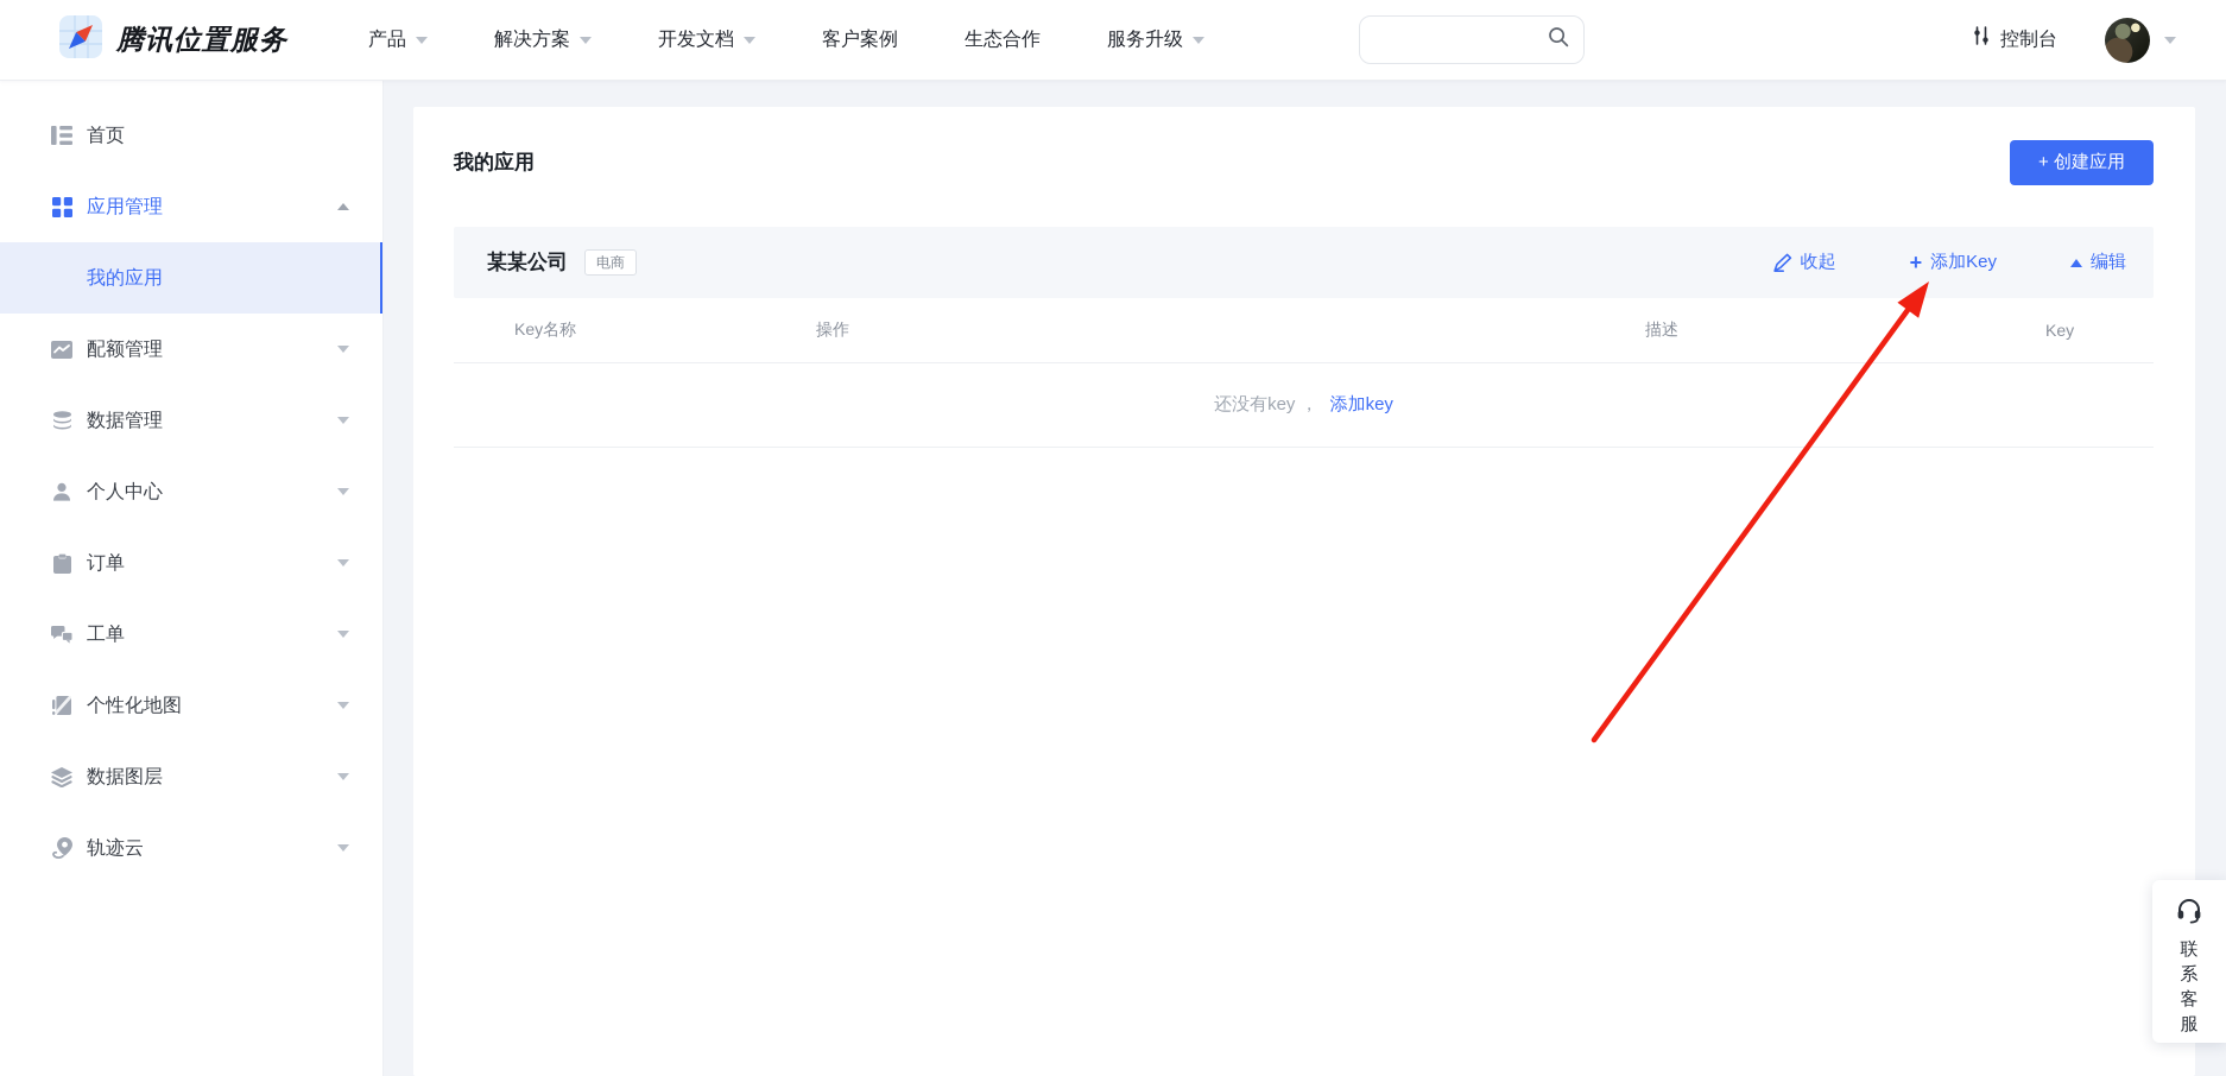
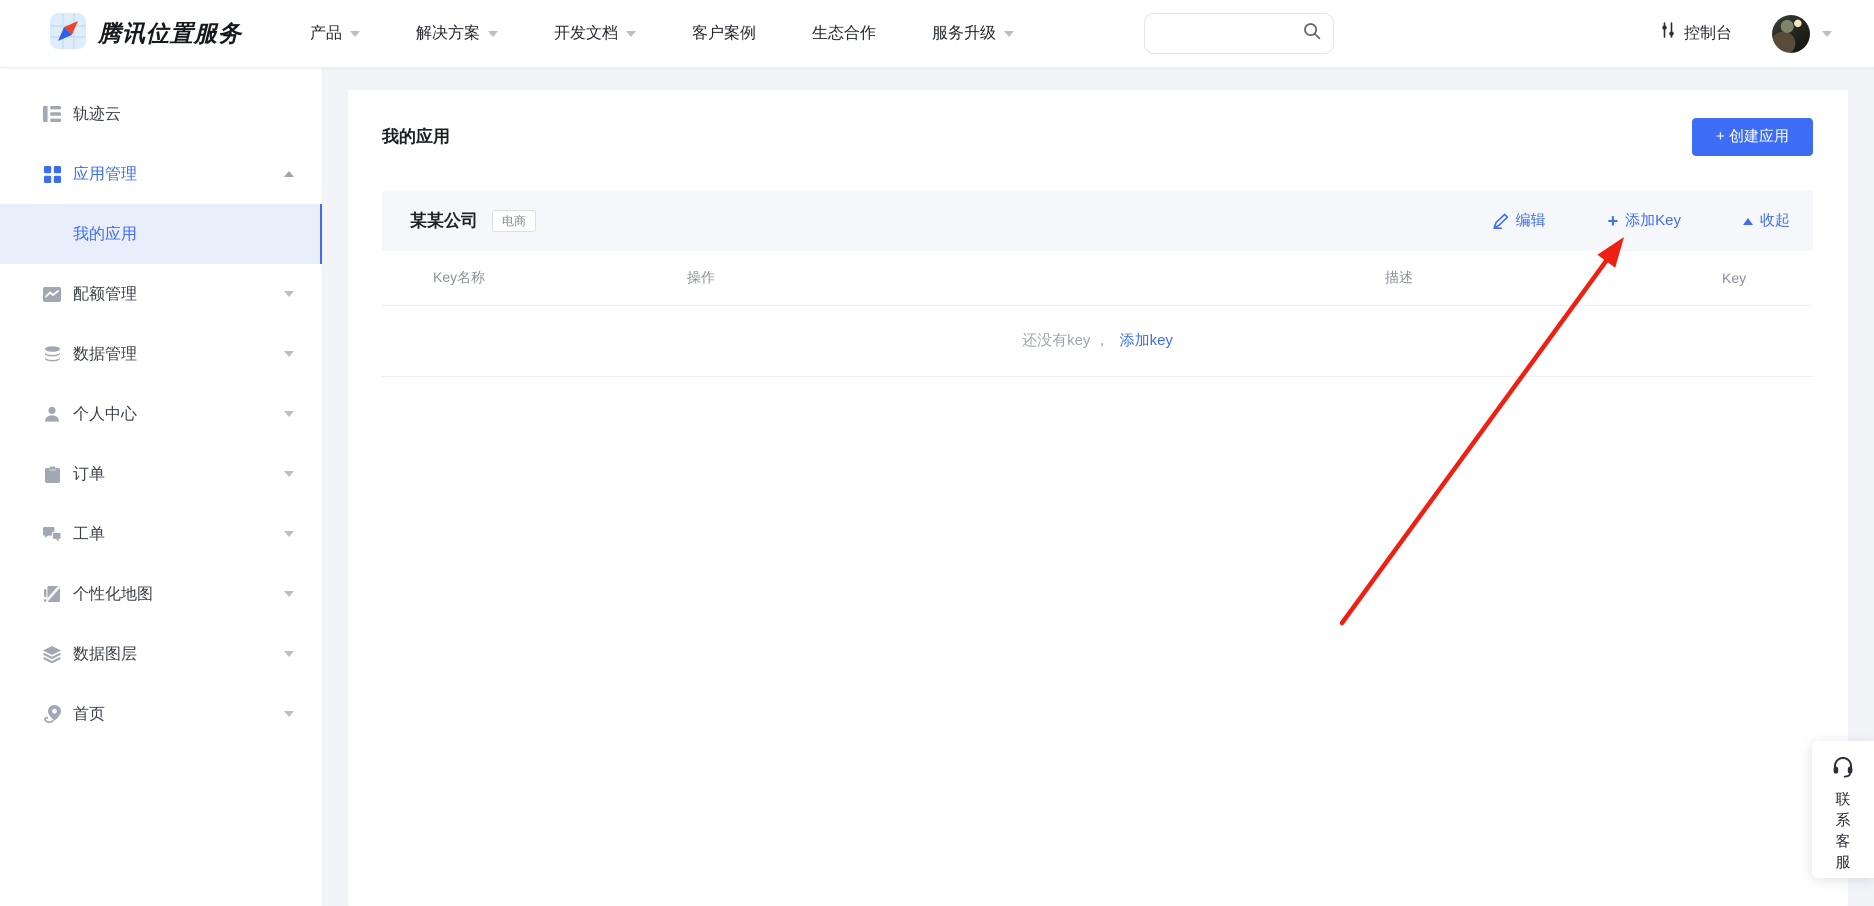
  腾讯位置服务
  产品
  解决方案
  开发文档
  客户案例
  生态合作
  服务升级
  控制台
- 首页
+ 轨迹云
  应用管理
  我的应用
  配额管理
  数据管理
  个人中心
  订单
  工单
  个性化地图
  数据图层
- 轨迹云
+ 首页
  我的应用
  + 创建应用
  某某公司
  电商
- 收起
+ 编辑
  +
  添加Key
- 编辑
+ 收起
  Key名称
  操作
  描述
  Key
  还没有key ，
  添加key
  联系客服
